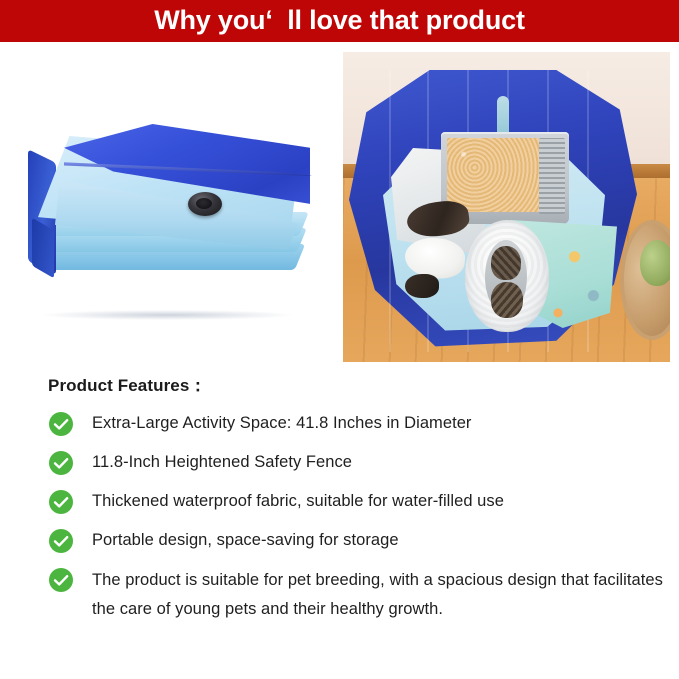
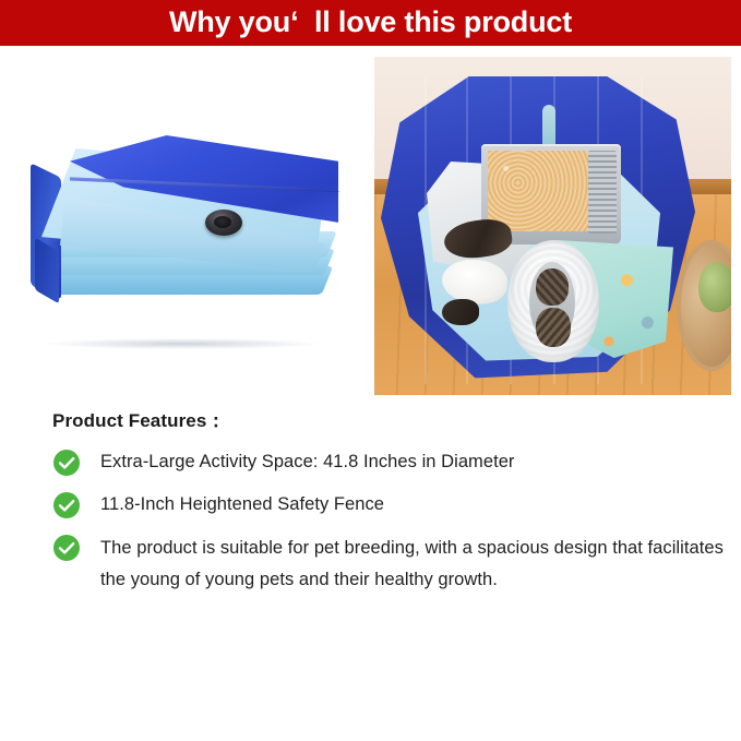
- Why you‘ ll love that product
+ Why you‘ ll love this product
  Product Features：
  Extra-Large Activity Space: 41.8 Inches in Diameter
  11.8-Inch Heightened Safety Fence
- Thickened waterproof fabric, suitable for water-filled use
- Portable design, space-saving for storage
- The product is suitable for pet breeding, with a spacious design that facilitates the care of young pets and their healthy growth.
+ The product is suitable for pet breeding, with a spacious design that facilitates the young of young pets and their healthy growth.
